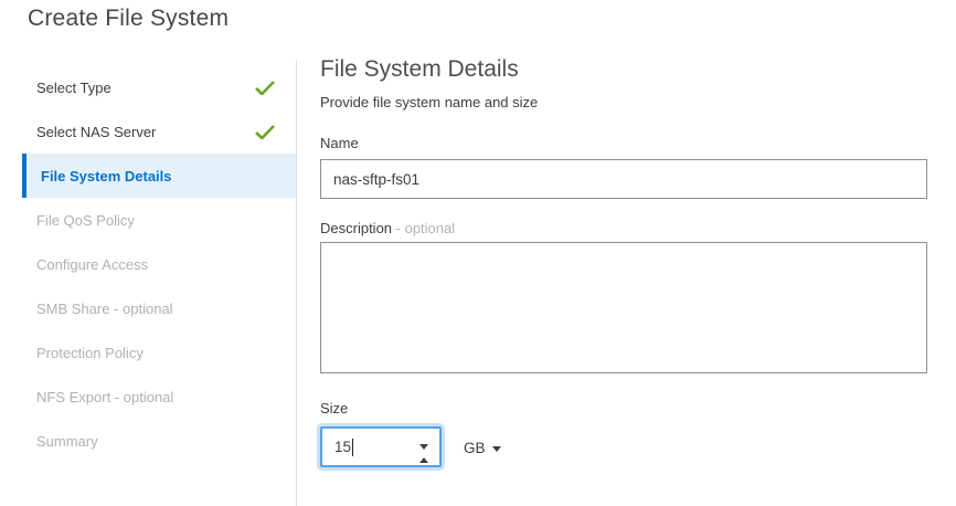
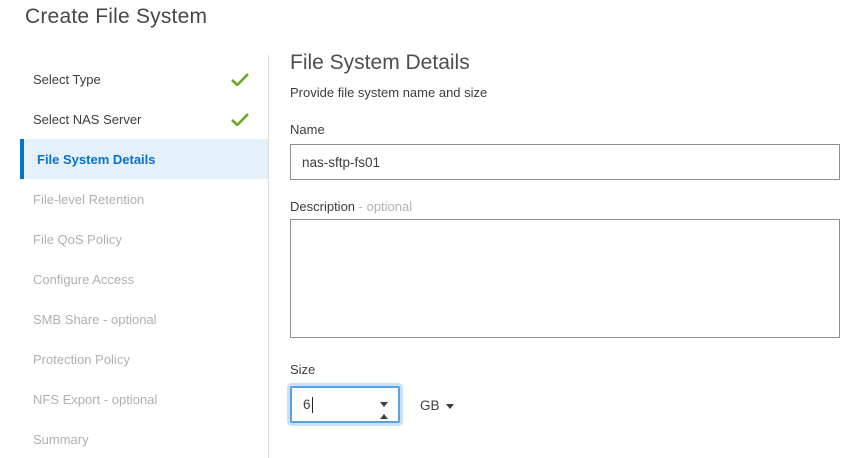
  Create File System
  Select Type
  Select NAS Server
  File System Details
+ File-level Retention
  File QoS Policy
  Configure Access
  SMB Share - optional
  Protection Policy
  NFS Export - optional
  Summary
  File System Details
  Provide file system name and size
  Name
  nas-sftp-fs01
  Description - optional
  Size
- 15
+ 6
  GB
